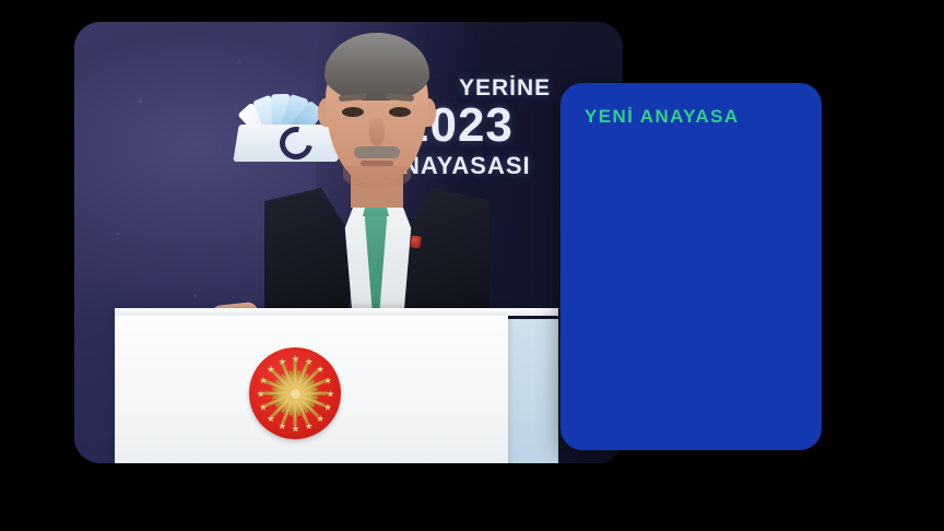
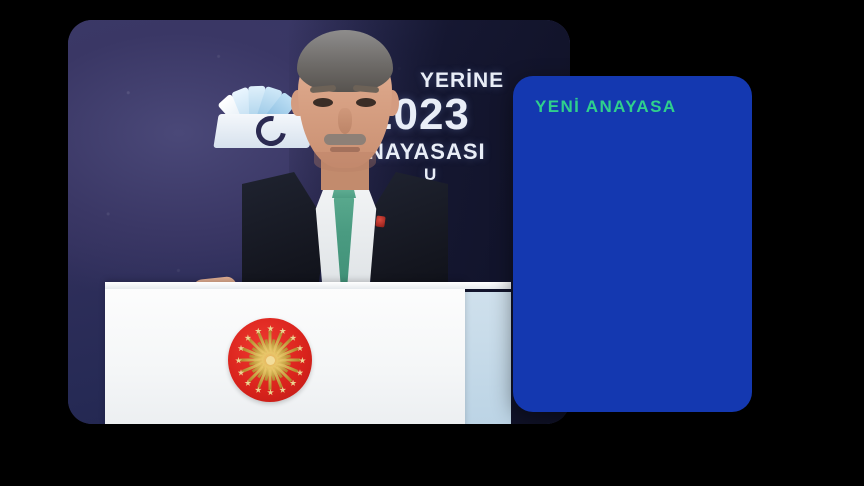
  YERİNE
  023
  NAYASASI
+ U
  YENİ ANAYASA
